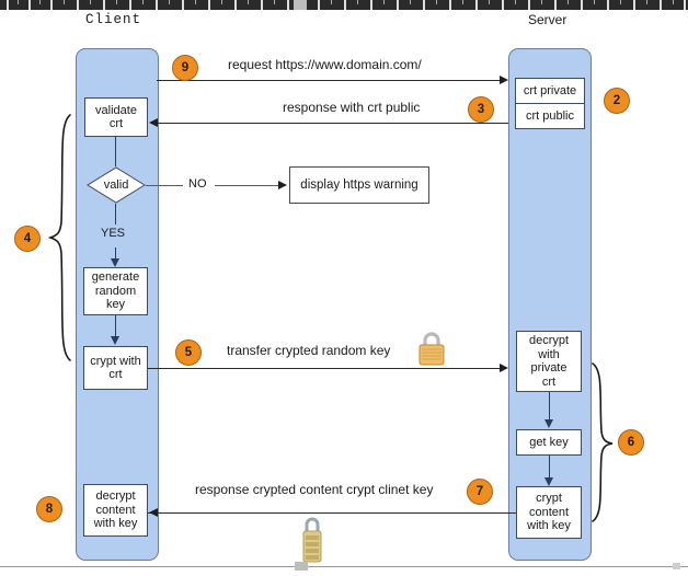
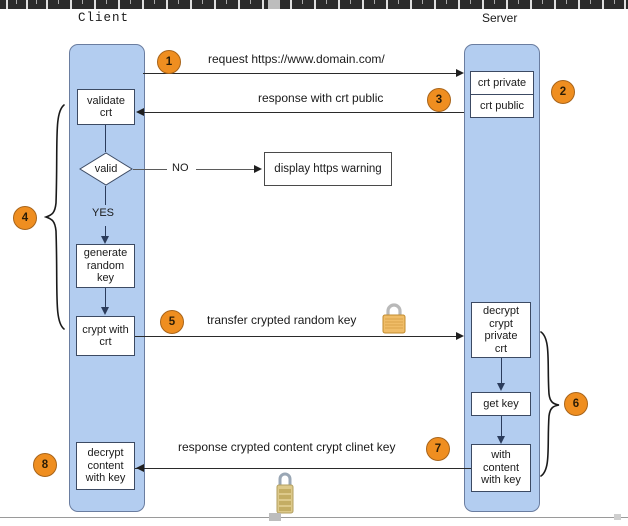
  Client
  Server
  validate
  crt
  valid
  NO
  display https warning
  YES
  generate
  random
  key
  crypt with
  crt
  decrypt
  content
  with key
  crt private
  crt public
  decrypt
- with
+ crypt
  private
  crt
  get key
- crypt
+ with
  content
  with key
  request https://www.domain.com/
  response with crt public
  transfer crypted random key
  response crypted content crypt clinet key
- 9
+ 1
  2
  3
  4
  5
  6
  7
  8
